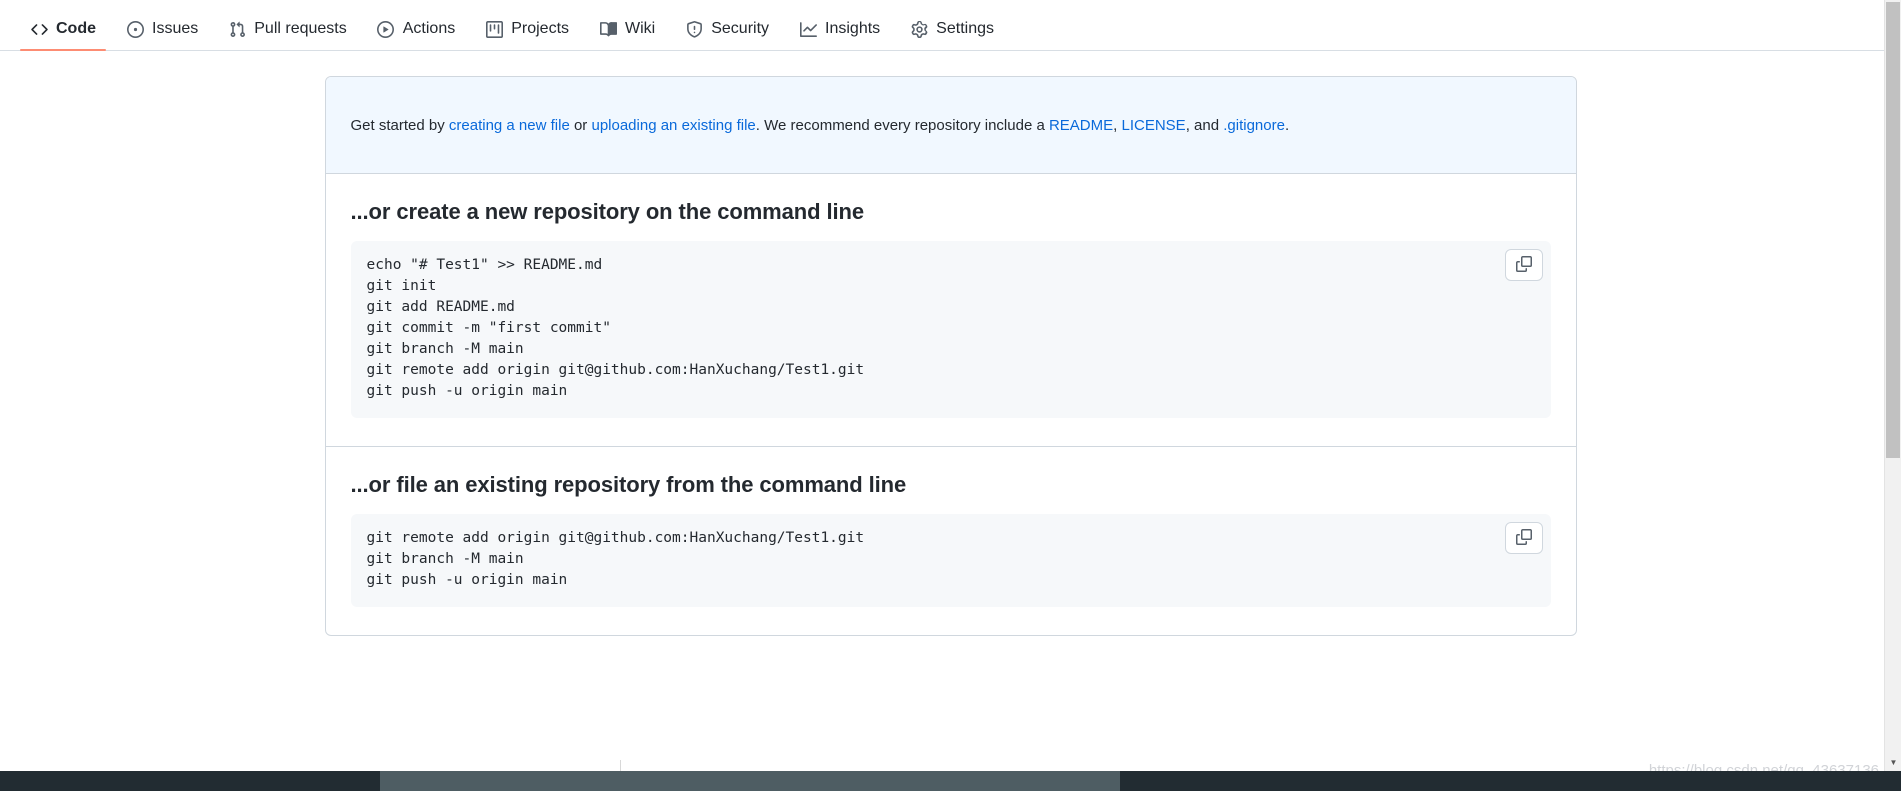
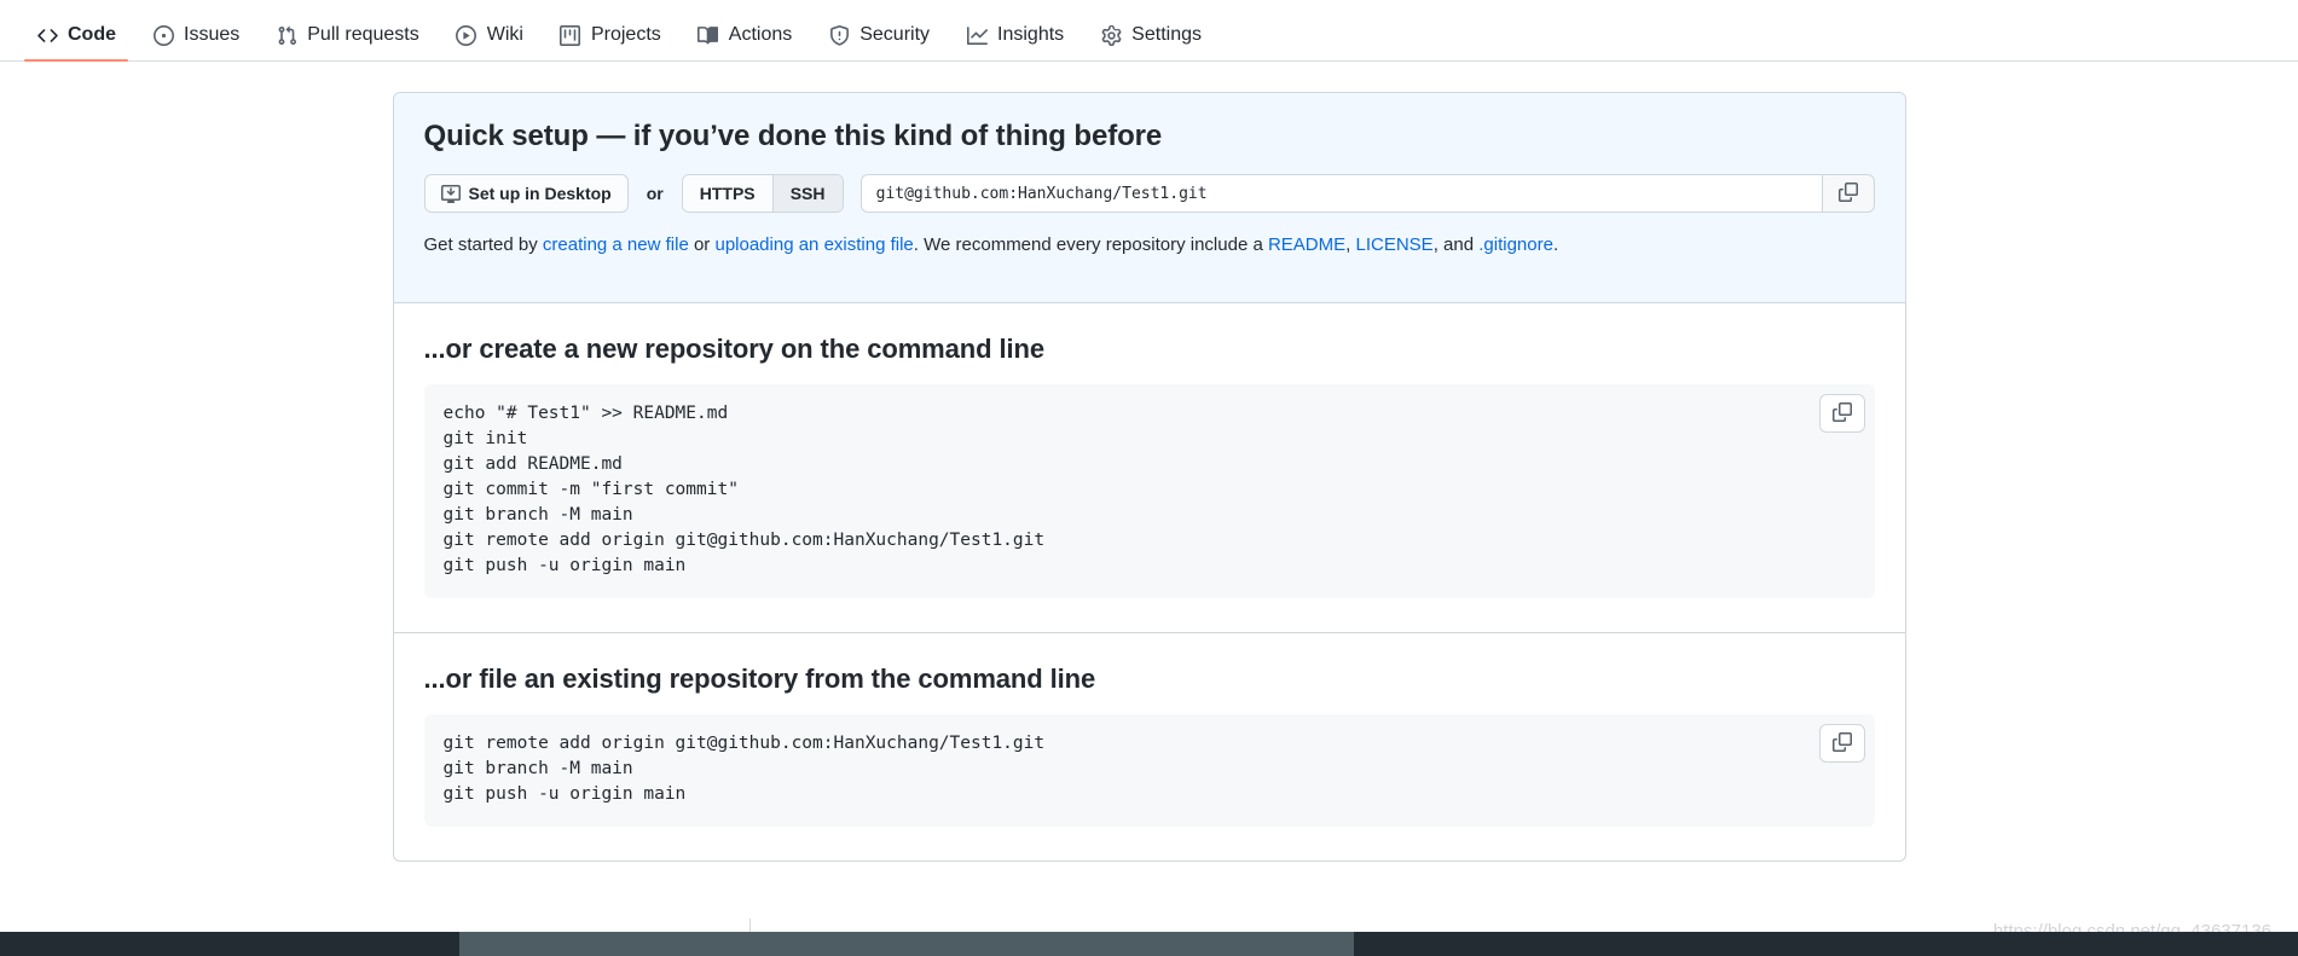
  Code
  Issues
  Pull requests
- Actions
+ Wiki
  Projects
- Wiki
+ Actions
  Security
  Insights
  Settings
+ Quick setup — if you’ve done this kind of thing before
+ Set up in Desktop
+ or
+ HTTPS
+ SSH
+ git@github.com:HanXuchang/Test1.git
  Get started by creating a new file or uploading an existing file. We recommend every repository include a README, LICENSE, and .gitignore.
  ...or create a new repository on the command line
  echo "# Test1" >> README.md
  git init
  git add README.md
  git commit -m "first commit"
  git branch -M main
  git remote add origin git@github.com:HanXuchang/Test1.git
  git push -u origin main
  ...or file an existing repository from the command line
  git remote add origin git@github.com:HanXuchang/Test1.git
  git branch -M main
  git push -u origin main
- ▼
